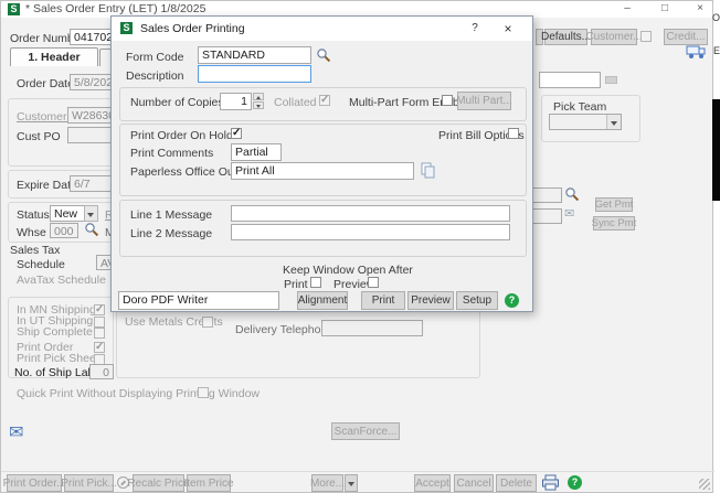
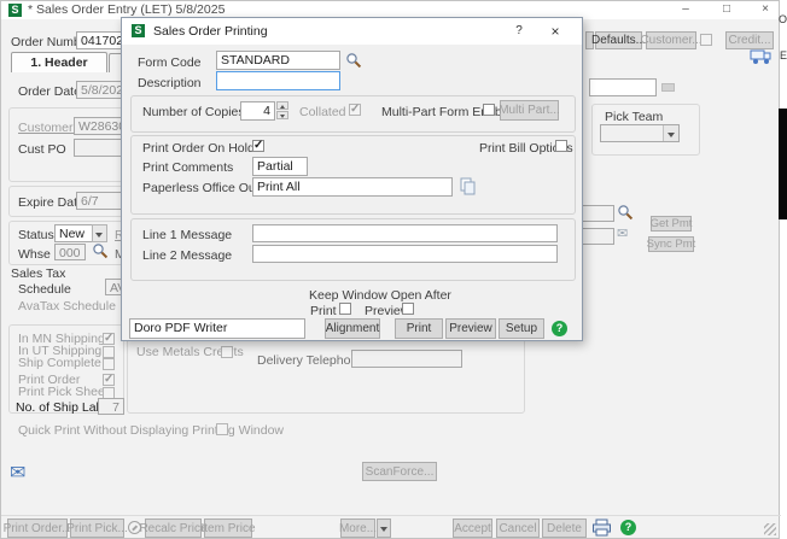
  S
- * Sales Order Entry (LET) 1/8/2025
+ * Sales Order Entry (LET) 5/8/2025
  –
  □
  ×
  Order Num
  04170
  Defaults..
  Customer..
  Credit...
  1. Header
  Order Dat
  5/8/20
  Customer
  W2863
  Cust PO
  Pick Team
  Expire Da
  6/7
  Status
  New
  Whse
  000
  Sales Tax
  Schedule
  AvaTax Schedule
  ✉
  Get Pmt
  Sync Pmt
  In MN Shipping
  In UT Shipping
  Ship Complete
  Print Order
  Print Pick Shee
  Use Metals Crts
  Delivery Telepho
  No. of Ship La
- 0
+ 7
  Quick Print Without Displaying Pring Window
  ✉
  ScanForce...
  Print Order..
  Print Pick...
  Recalc Pric
  Item Price
  More...
  Accept
  Cancel
  Delete
  ?
  O
  E
  S
  Sales Order Printing
  ?
  ×
  Form Code
  STANDARD
  Description
  Number of Copie
- 1
+ 4
  Collated
  Multi-Part Form Eb
  Multi Part...
  Print Order On Hold
  Print Bill Optis
  Print Comments
  Partial
  Paperless Office O
  Print All
  Line 1 Message
  Line 2 Message
  Keep Window Open After
  Print
  Previe
  Doro PDF Writer
  Alignment
  Print
  Preview
  Setup
  ?
